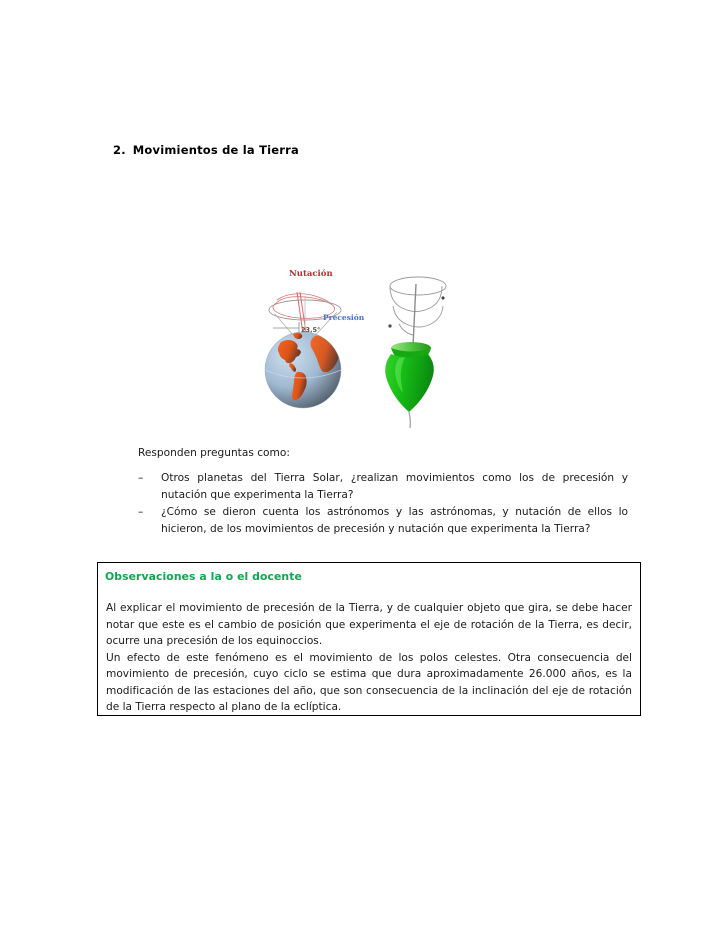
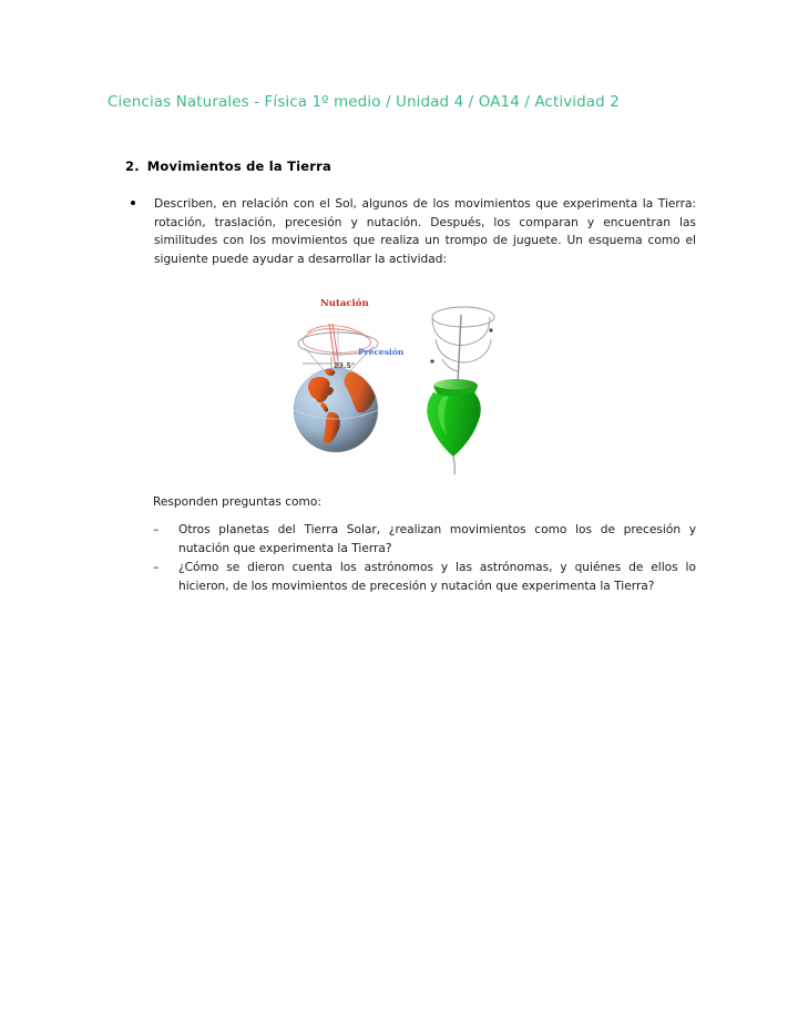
+ Ciencias Naturales - Física 1º medio / Unidad 4 / OA14 / Actividad 2
  2. Movimientos de la Tierra
+ Describen, en relación con el Sol, algunos de los movimientos que experimenta la Tierra: rotación, traslación, precesión y nutación. Después, los comparan y encuentran las similitudes con los movimientos que realiza un trompo de juguete. Un esquema como el siguiente puede ayudar a desarrollar la actividad:
  23,5°
  Nutación
  Precesión
  Responden preguntas como:
  –
  Otros planetas del Tierra Solar, ¿realizan movimientos como los de precesión y nutación que experimenta la Tierra?
  –
- ¿Cómo se dieron cuenta los astrónomos y las astrónomas, y nutación de ellos lo hicieron, de los movimientos de precesión y nutación que experimenta la Tierra?
+ ¿Cómo se dieron cuenta los astrónomos y las astrónomas, y quiénes de ellos lo hicieron, de los movimientos de precesión y nutación que experimenta la Tierra?
- Observaciones a la o el docente
- Al explicar el movimiento de precesión de la Tierra, y de cualquier objeto que gira, se debe hacer notar que este es el cambio de posición que experimenta el eje de rotación de la Tierra, es decir, ocurre una precesión de los equinoccios.
- Un efecto de este fenómeno es el movimiento de los polos celestes. Otra consecuencia del movimiento de precesión, cuyo ciclo se estima que dura aproximadamente 26.000 años, es la modificación de las estaciones del año, que son consecuencia de la inclinación del eje de rotación de la Tierra respecto al plano de la eclíptica.
